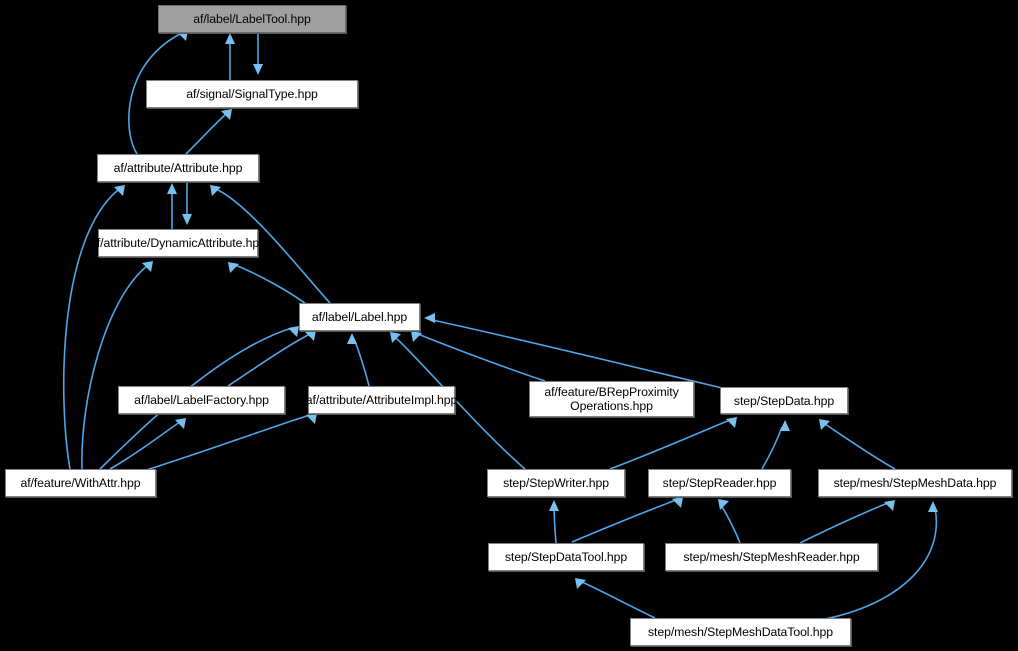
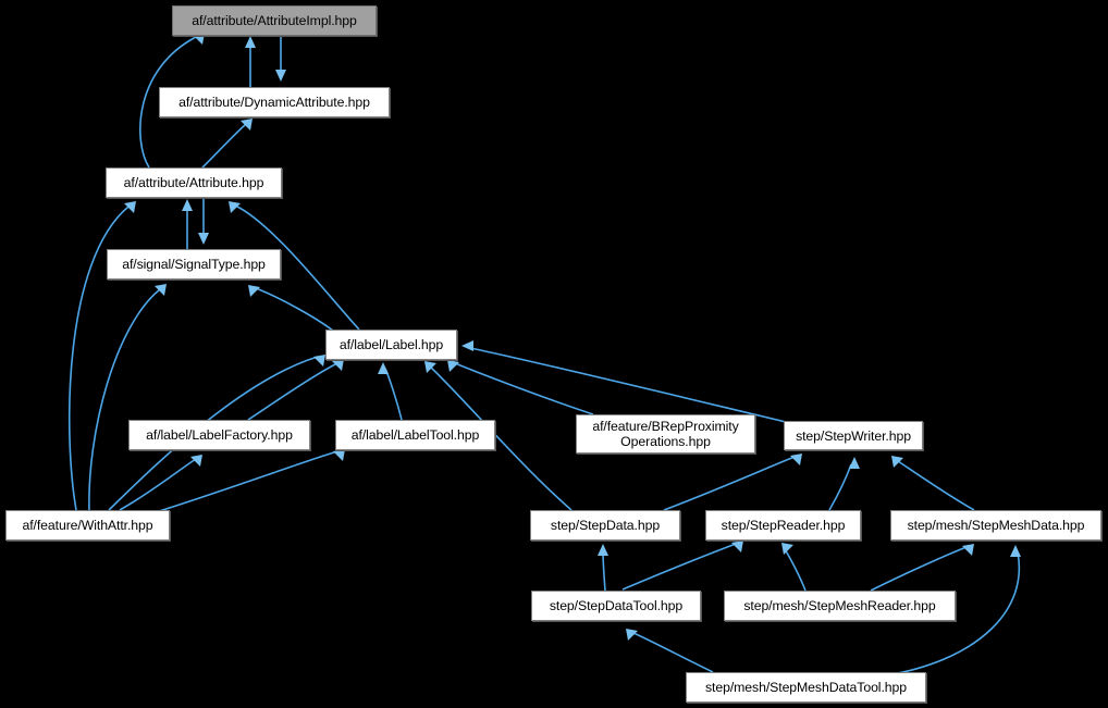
- af/label/LabelTool.hpp
+ af/attribute/AttributeImpl.hpp
- af/signal/SignalType.hpp
+ af/attribute/DynamicAttribute.hpp
  af/attribute/Attribute.hpp
- af/attribute/DynamicAttribute.hpp
+ af/signal/SignalType.hpp
  af/label/Label.hpp
  af/label/LabelFactory.hpp
- af/attribute/AttributeImpl.hpp
+ af/label/LabelTool.hpp
  af/feature/BRepProximity
  Operations.hpp
- step/StepData.hpp
+ step/StepWriter.hpp
  af/feature/WithAttr.hpp
- step/StepWriter.hpp
+ step/StepData.hpp
  step/StepReader.hpp
  step/mesh/StepMeshData.hpp
  step/StepDataTool.hpp
  step/mesh/StepMeshReader.hpp
  step/mesh/StepMeshDataTool.hpp
